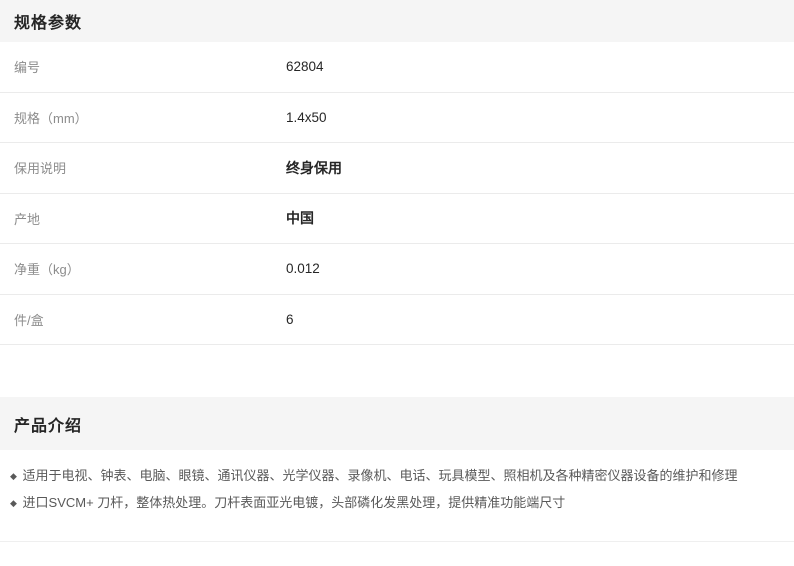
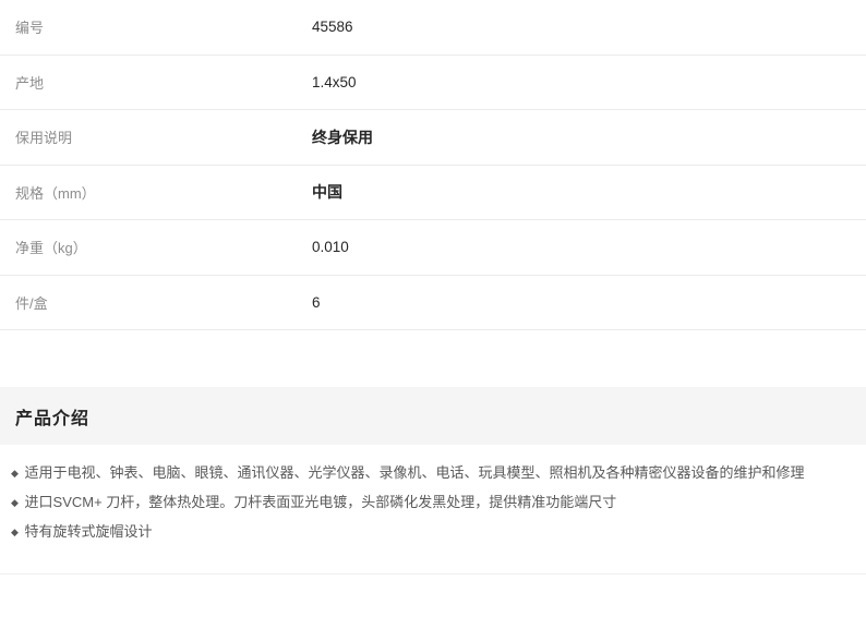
- 规格参数
  编号
- 62804
+ 45586
- 规格（mm）
+ 产地
  1.4x50
  保用说明
  终身保用
- 产地
+ 规格（mm）
  中国
  净重（kg）
- 0.012
+ 0.010
  件/盒
  6
  产品介绍
  ◆ 适用于电视、钟表、电脑、眼镜、通讯仪器、光学仪器、录像机、电话、玩具模型、照相机及各种精密仪器设备的维护和修理
  ◆ 进口SVCM+ 刀杆，整体热处理。刀杆表面亚光电镀，头部磷化发黑处理，提供精准功能端尺寸
+ ◆ 特有旋转式旋帽设计
